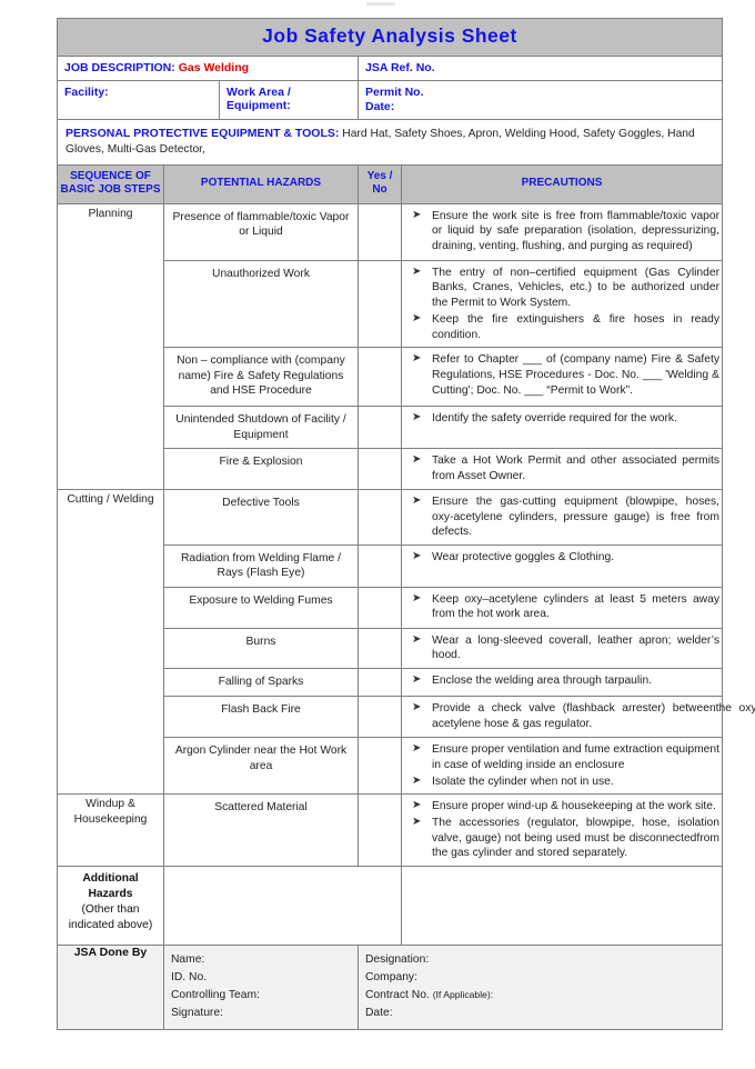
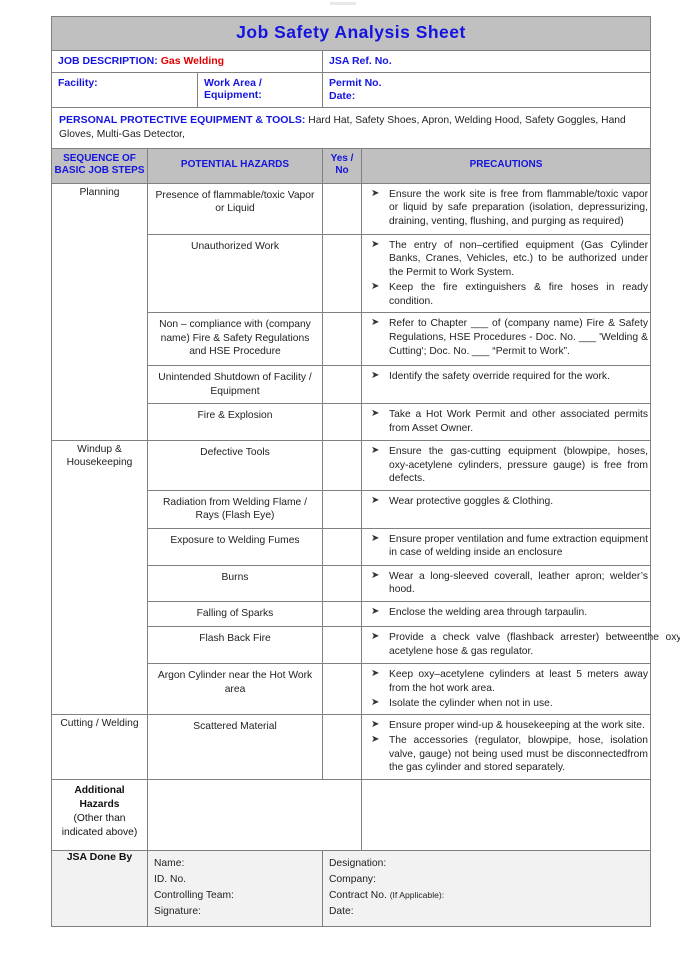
  Job Safety Analysis Sheet
  JOB DESCRIPTION: Gas Welding	JSA Ref. No.
  Facility:	Work Area / Equipment:	Permit No. Date:
  PERSONAL PROTECTIVE EQUIPMENT & TOOLS: Hard Hat, Safety Shoes, Apron, Welding Hood, Safety Goggles, Hand Gloves, Multi-Gas Detector,
  SEQUENCE OF BASIC JOB STEPS	POTENTIAL HAZARDS	Yes / No	PRECAUTIONS
  Planning	Presence of flammable/toxic Vapor or Liquid		➤ Ensure the work site is free from flammable/toxic vapor or liquid by safe preparation (isolation, depressurizing, draining, venting, flushing, and purging as required)
  Unauthorized Work		➤ The entry of non–certified equipment (Gas Cylinder Banks, Cranes, Vehicles, etc.) to be authorized under the Permit to Work System. ➤ Keep the fire extinguishers & fire hoses in ready condition.
  Non – compliance with (company name) Fire & Safety Regulations and HSE Procedure		➤ Refer to Chapter ___ of (company name) Fire & Safety Regulations, HSE Procedures - Doc. No. ___ 'Welding & Cutting'; Doc. No. ___ “Permit to Work”.
  Unintended Shutdown of Facility / Equipment		➤ Identify the safety override required for the work.
  Fire & Explosion		➤ Take a Hot Work Permit and other associated permits from Asset Owner.
- Cutting / Welding	Defective Tools		➤ Ensure the gas-cutting equipment (blowpipe, hoses, oxy-acetylene cylinders, pressure gauge) is free from defects.
+ Windup & Housekeeping	Defective Tools		➤ Ensure the gas-cutting equipment (blowpipe, hoses, oxy-acetylene cylinders, pressure gauge) is free from defects.
  Radiation from Welding Flame / Rays (Flash Eye)		➤ Wear protective goggles & Clothing.
- Exposure to Welding Fumes		➤ Keep oxy–acetylene cylinders at least 5 meters away from the hot work area.
+ Exposure to Welding Fumes		➤ Ensure proper ventilation and fume extraction equipment in case of welding inside an enclosure
  Burns		➤ Wear a long-sleeved coverall, leather apron; welder’s hood.
  Falling of Sparks		➤ Enclose the welding area through tarpaulin.
  Flash Back Fire		➤ Provide a check valve (flashback arrester) betweenthe oxyacetylene hose & gas regulator.
- Argon Cylinder near the Hot Work area		➤ Ensure proper ventilation and fume extraction equipment in case of welding inside an enclosure ➤ Isolate the cylinder when not in use.
+ Argon Cylinder near the Hot Work area		➤ Keep oxy–acetylene cylinders at least 5 meters away from the hot work area. ➤ Isolate the cylinder when not in use.
- Windup & Housekeeping	Scattered Material		➤ Ensure proper wind-up & housekeeping at the work site. ➤ The accessories (regulator, blowpipe, hose, isolation valve, gauge) not being used must be disconnectedfrom the gas cylinder and stored separately.
+ Cutting / Welding	Scattered Material		➤ Ensure proper wind-up & housekeeping at the work site. ➤ The accessories (regulator, blowpipe, hose, isolation valve, gauge) not being used must be disconnectedfrom the gas cylinder and stored separately.
  Additional Hazards (Other than indicated above)
  JSA Done By	Name: ID. No. Controlling Team: Signature:	Designation: Company: Contract No. (If Applicable): Date:
